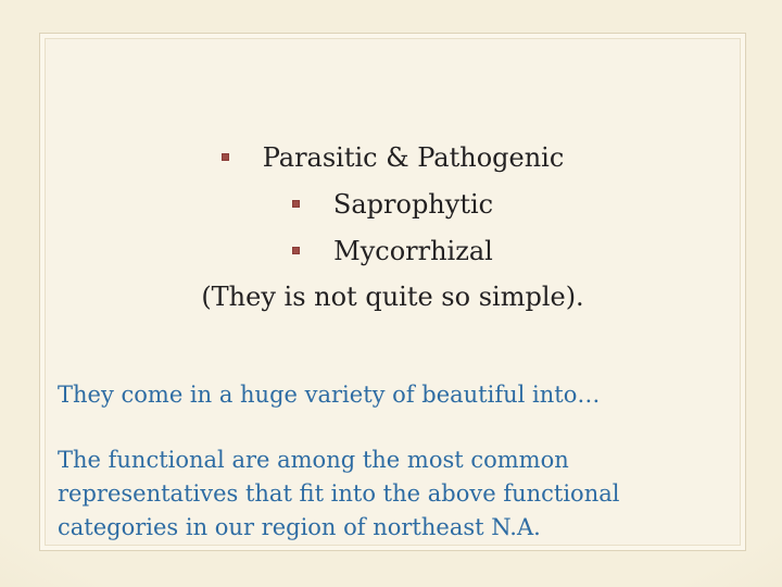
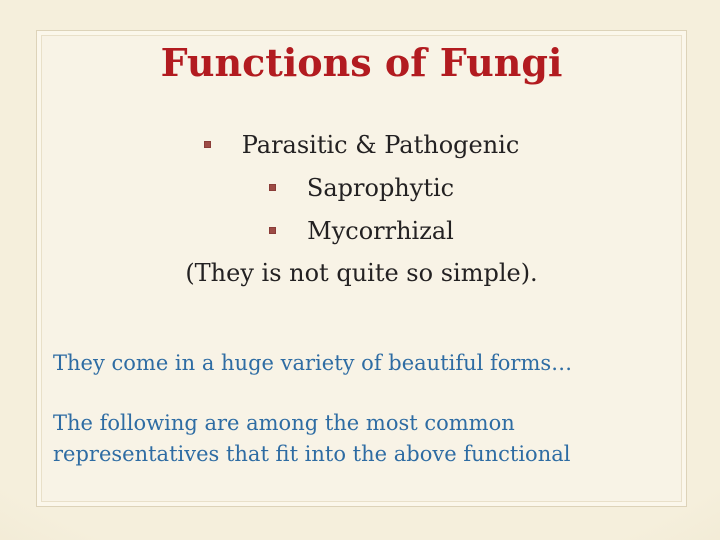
+ Functions of Fungi
  Parasitic & Pathogenic
  Saprophytic
  Mycorrhizal
  (They is not quite so simple).
- They come in a huge variety of beautiful into…
+ They come in a huge variety of beautiful forms…
- The functional are among the most common
+ The following are among the most common
  representatives that fit into the above functional
- categories in our region of northeast N.A.
